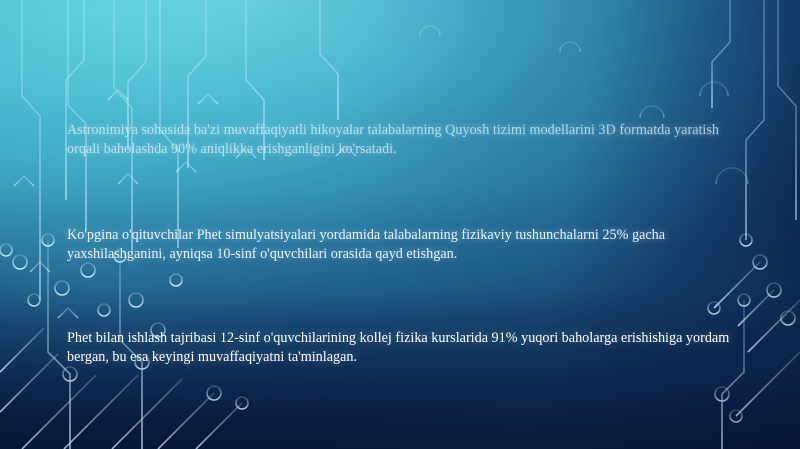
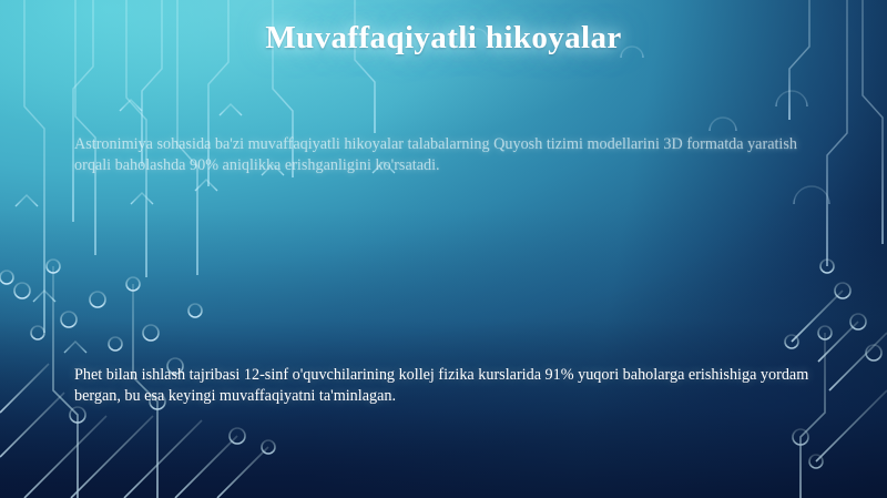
+ Muvaffaqiyatli hikoyalar
  Astronimiya sohasida ba'zi muvaffaqiyatli hikoyalar talabalarning Quyosh tizimi modellarini 3D formatda yaratish orqali baholashda 90% aniqlikka erishganligini ko'rsatadi.
- Ko'pgina o'qituvchilar Phet simulyatsiyalari yordamida talabalarning fizikaviy tushunchalarni 25% gacha yaxshilashganini, ayniqsa 10-sinf o'quvchilari orasida qayd etishgan.
  Phet bilan ishlash tajribasi 12-sinf o'quvchilarining kollej fizika kurslarida 91% yuqori baholarga erishishiga yordam bergan, bu esa keyingi muvaffaqiyatni ta'minlagan.
